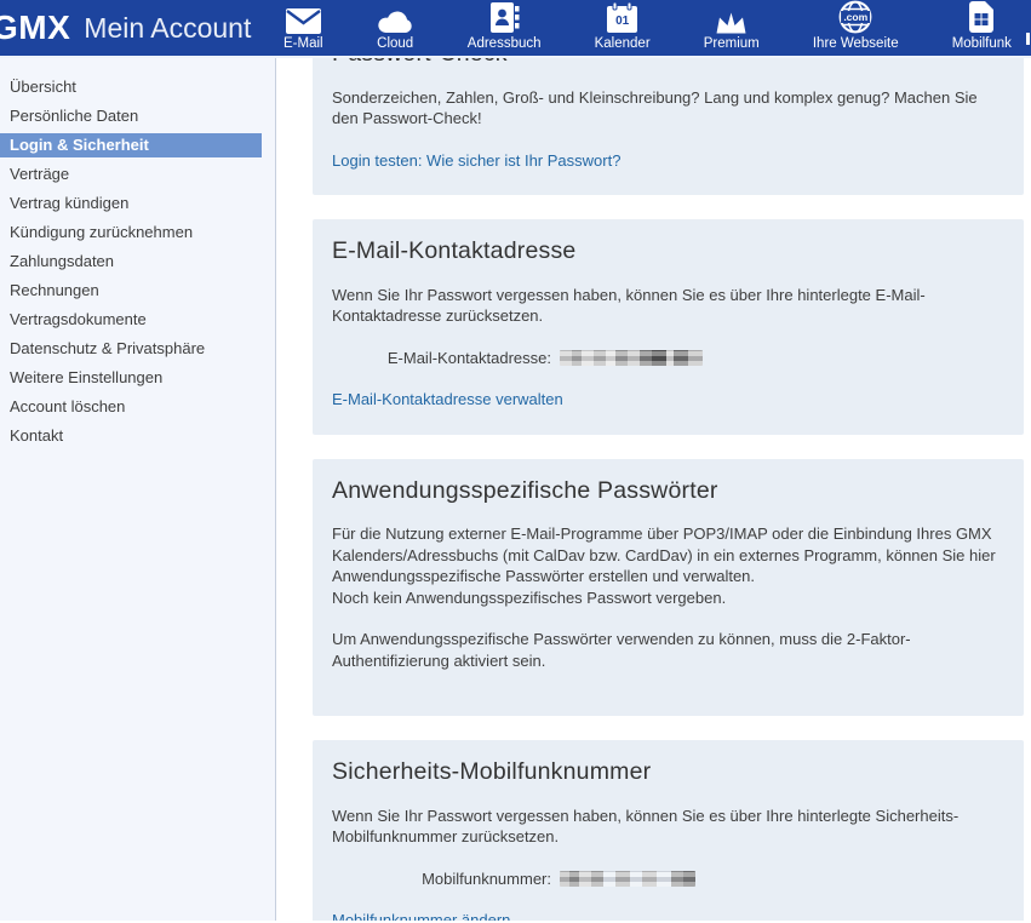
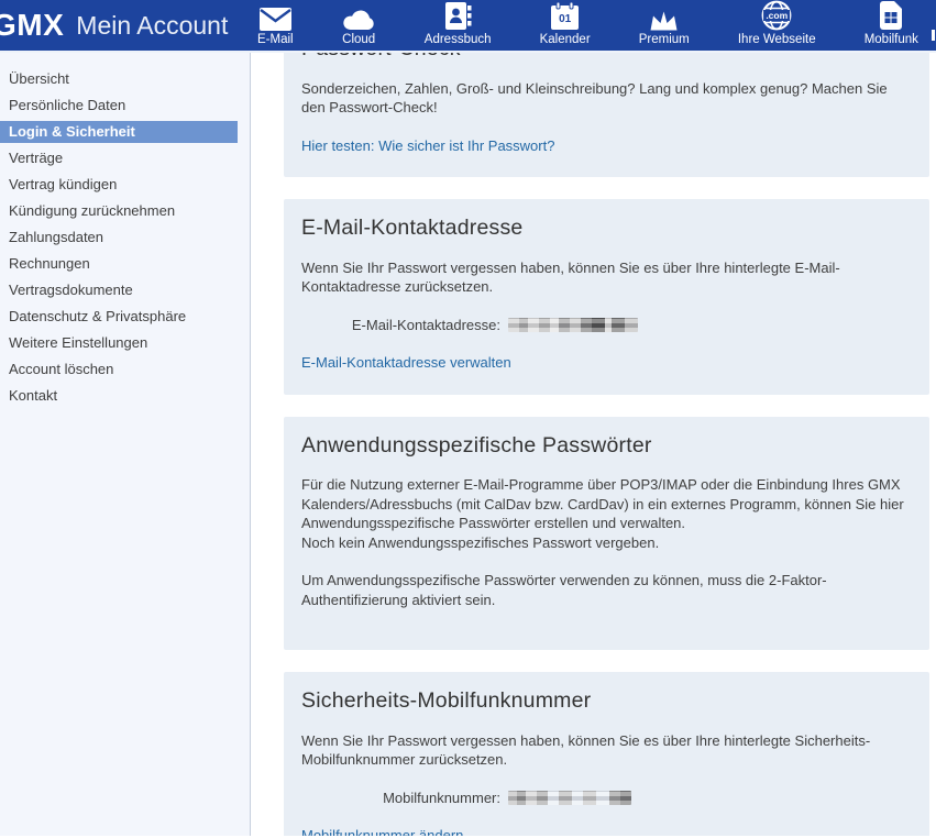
  GMX
  Mein Account
  E-Mail
  Cloud
  Adressbuch
  01
  Kalender
  Premium
  .com
  Ihre Webseite
  Mobilfunk
  Übersicht
  Persönliche Daten
  Login & Sicherheit
  Verträge
  Vertrag kündigen
  Kündigung zurücknehmen
  Zahlungsdaten
  Rechnungen
  Vertragsdokumente
  Datenschutz & Privatsphäre
  Weitere Einstellungen
  Account löschen
  Kontakt
  Sonderzeichen, Zahlen, Groß- und Kleinschreibung? Lang und komplex genug? Machen Sie den Passwort-Check!
- Login testen: Wie sicher ist Ihr Passwort?
+ Hier testen: Wie sicher ist Ihr Passwort?
  E-Mail-Kontaktadresse
  Wenn Sie Ihr Passwort vergessen haben, können Sie es über Ihre hinterlegte E-Mail-Kontaktadresse zurücksetzen.
  E-Mail-Kontaktadresse:
  E-Mail-Kontaktadresse verwalten
  Anwendungsspezifische Passwörter
  Für die Nutzung externer E-Mail-Programme über POP3/IMAP oder die Einbindung Ihres GMX Kalenders/Adressbuchs (mit CalDav bzw. CardDav) in ein externes Programm, können Sie hier Anwendungsspezifische Passwörter erstellen und verwalten.
  Noch kein Anwendungsspezifisches Passwort vergeben.
  Um Anwendungsspezifische Passwörter verwenden zu können, muss die 2-Faktor-Authentifizierung aktiviert sein.
  Sicherheits-Mobilfunknummer
  Wenn Sie Ihr Passwort vergessen haben, können Sie es über Ihre hinterlegte Sicherheits-Mobilfunknummer zurücksetzen.
  Mobilfunknummer:
  Mobilfunknummer ändern
